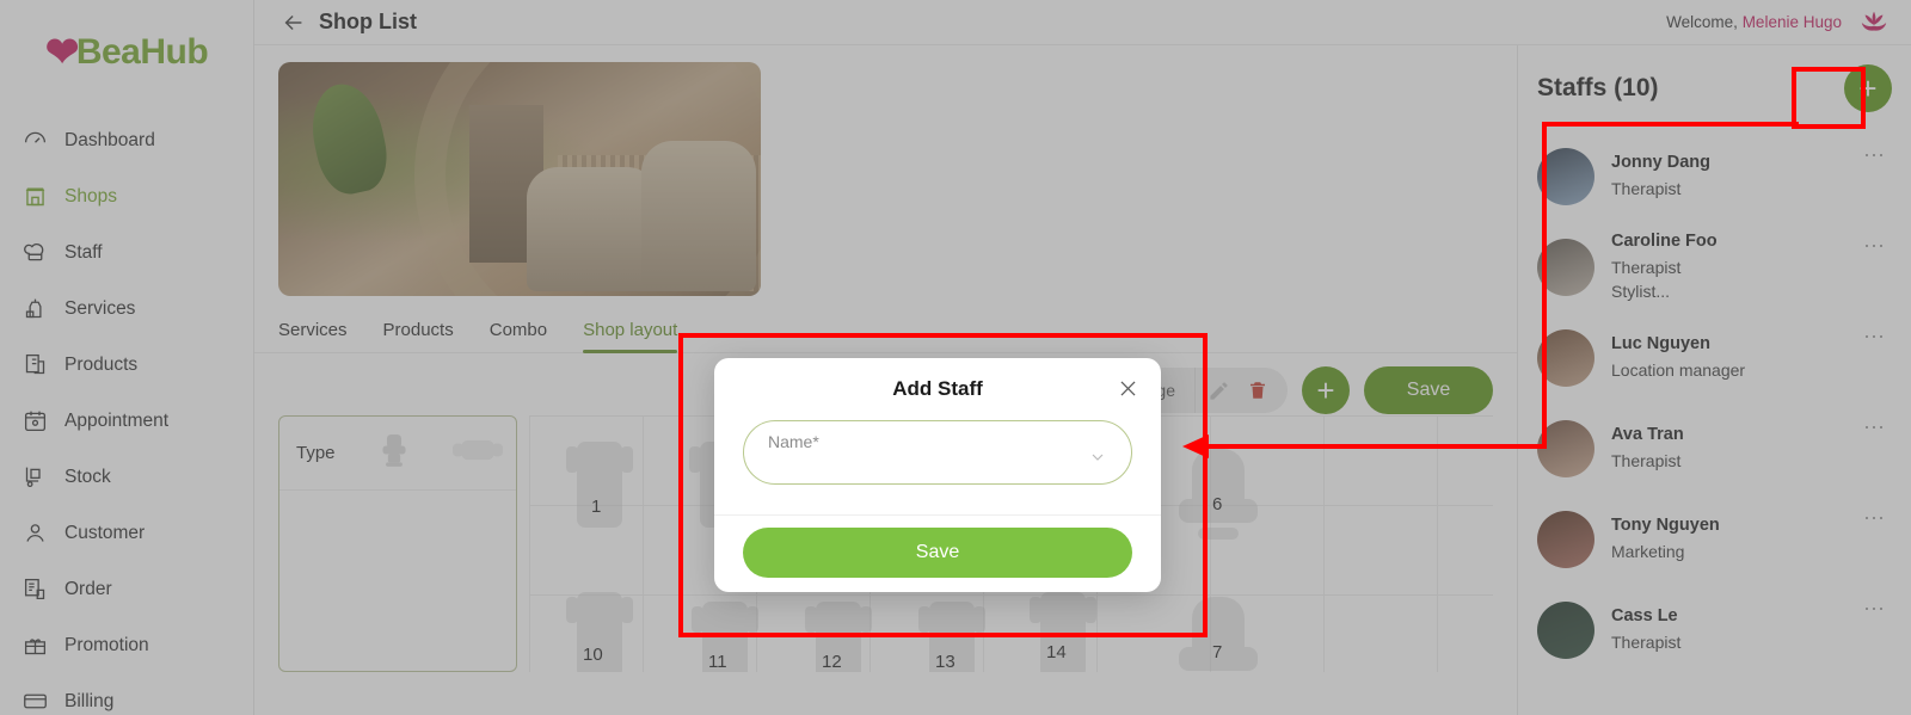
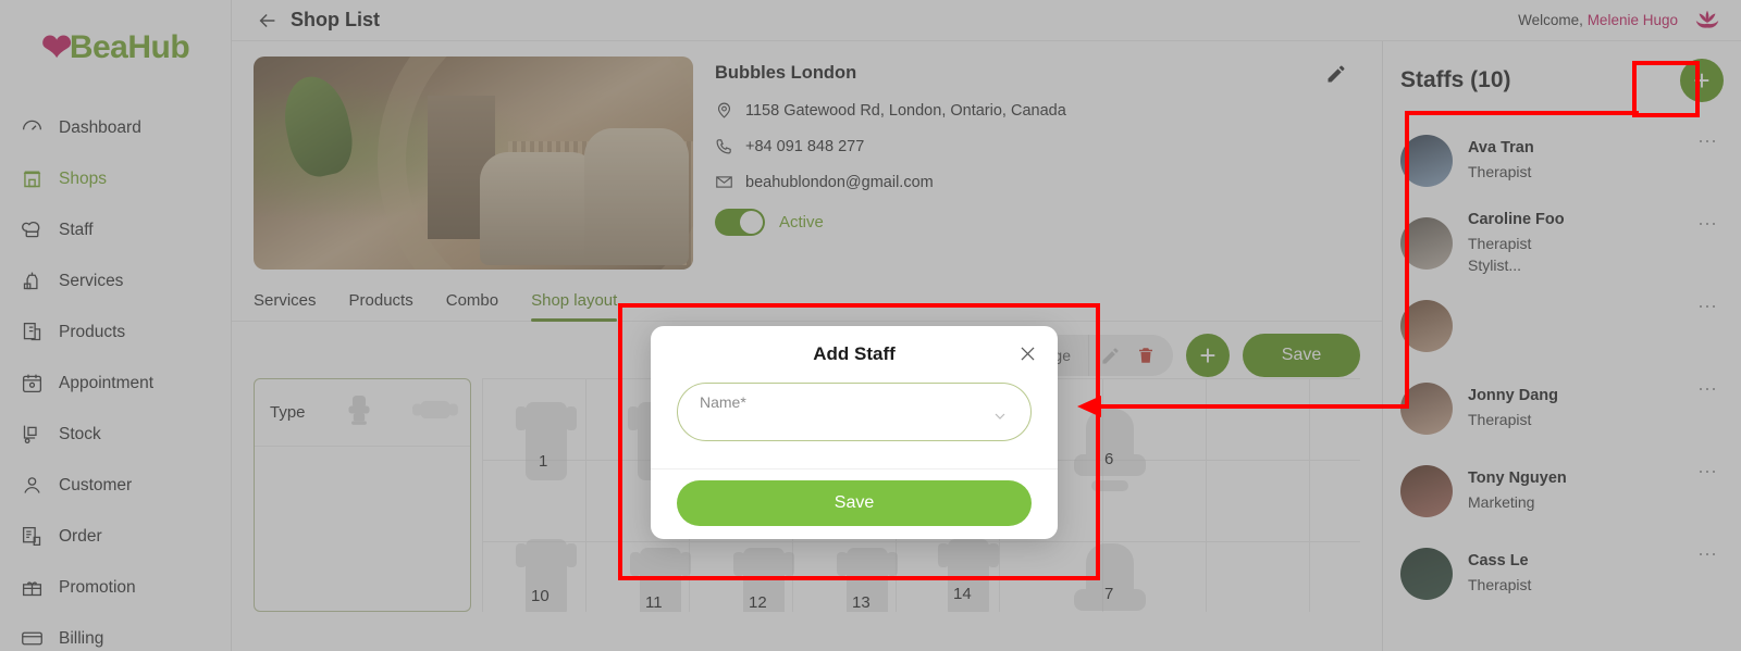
  ❤
  BeaHub
  Dashboard
  Shops
  Staff
  Services
  Products
  Appointment
  Stock
  Customer
  Order
  Promotion
  Billing
  Shop List
  Welcome, Melenie Hugo
+ Bubbles London
+ 1158 Gatewood Rd, London, Ontario, Canada
+ +84 091 848 277
+ beahublondon@gmail.com
+ Active
  Services
  Products
  Combo
  Shop layout
  +
  Save
  Type
  1
  6
  7
  10
  11
  12
  13
  14
  Staffs (10)
  +
- Jonny Dang
+ Ava Tran
  Therapist
  ⋯
  Caroline Foo
  Therapist
  Stylist...
  ⋯
- Luc Nguyen
- Location manager
  ⋯
- Ava Tran
+ Jonny Dang
  Therapist
  ⋯
  Tony Nguyen
  Marketing
  ⋯
  Cass Le
  Therapist
  ⋯
  Add Staff
  Name*
  Save
